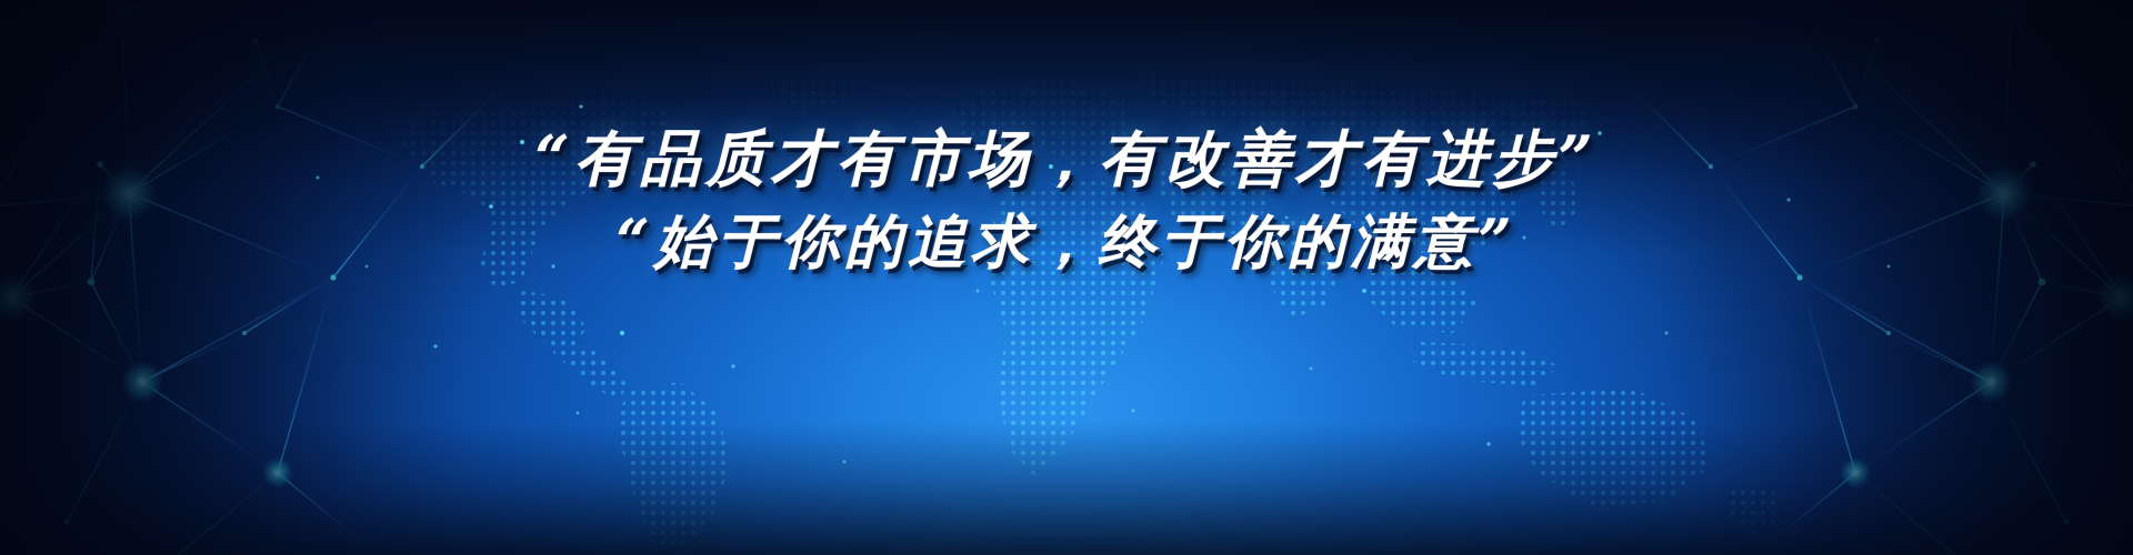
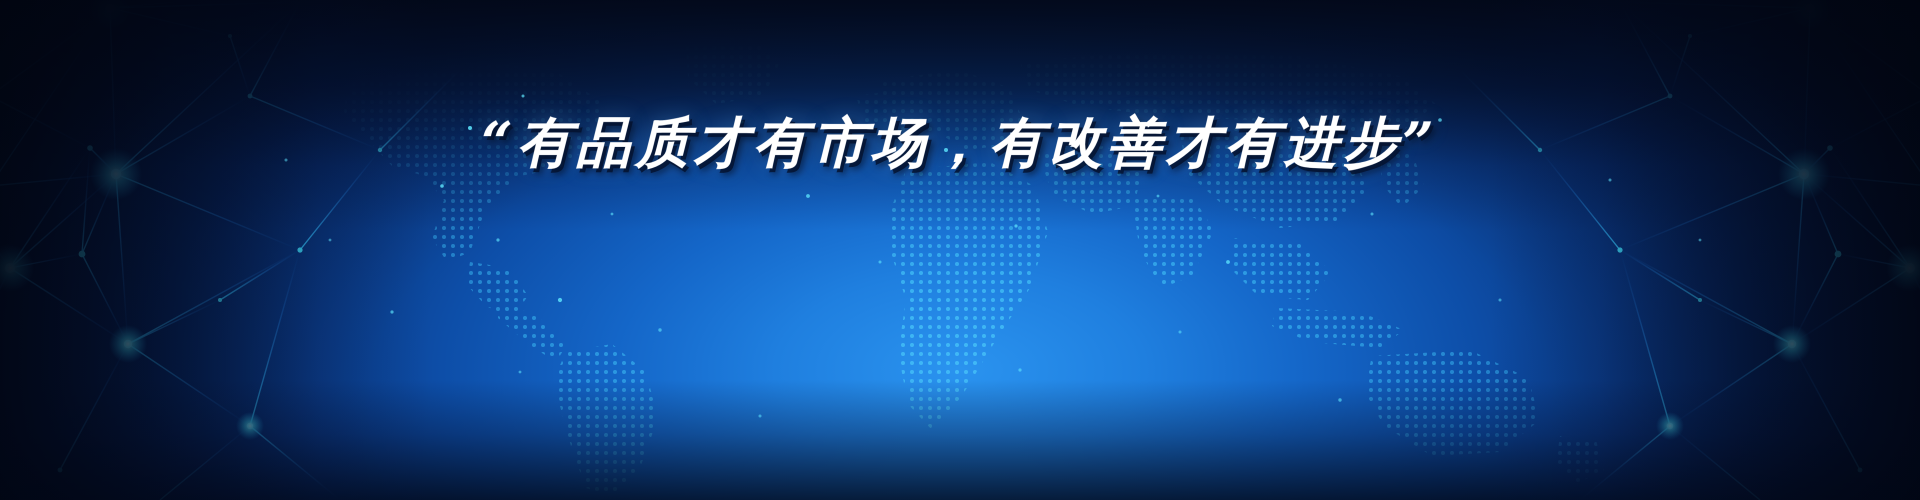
  “有品质才有市场，有改善才有进步”
- “始于你的追求，终于你的满意”
